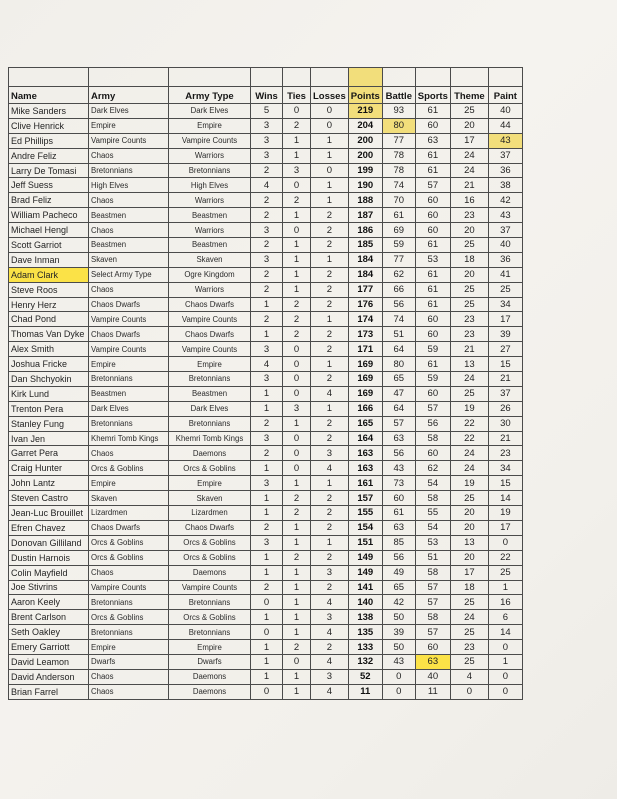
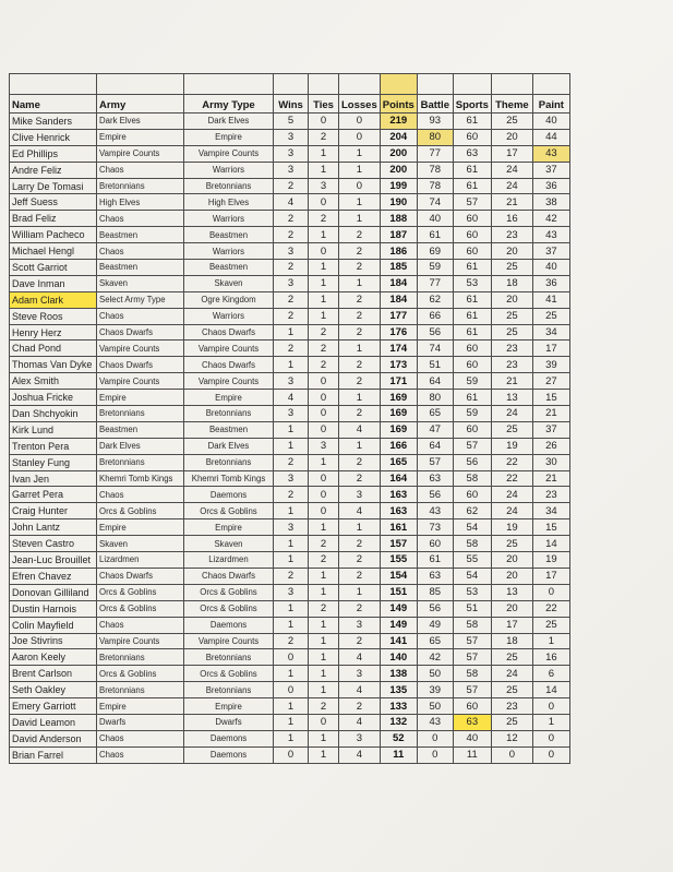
  Name	Army	Army Type	Wins	Ties	Losses	Points	Battle	Sports	Theme	Paint
  Mike Sanders	Dark Elves	Dark Elves	5	0	0	219	93	61	25	40
  Clive Henrick	Empire	Empire	3	2	0	204	80	60	20	44
  Ed Phillips	Vampire Counts	Vampire Counts	3	1	1	200	77	63	17	43
  Andre Feliz	Chaos	Warriors	3	1	1	200	78	61	24	37
  Larry De Tomasi	Bretonnians	Bretonnians	2	3	0	199	78	61	24	36
  Jeff Suess	High Elves	High Elves	4	0	1	190	74	57	21	38
- Brad Feliz	Chaos	Warriors	2	2	1	188	70	60	16	42
+ Brad Feliz	Chaos	Warriors	2	2	1	188	40	60	16	42
  William Pacheco	Beastmen	Beastmen	2	1	2	187	61	60	23	43
  Michael Hengl	Chaos	Warriors	3	0	2	186	69	60	20	37
  Scott Garriot	Beastmen	Beastmen	2	1	2	185	59	61	25	40
  Dave Inman	Skaven	Skaven	3	1	1	184	77	53	18	36
  Adam Clark	Select Army Type	Ogre Kingdom	2	1	2	184	62	61	20	41
  Steve Roos	Chaos	Warriors	2	1	2	177	66	61	25	25
  Henry Herz	Chaos Dwarfs	Chaos Dwarfs	1	2	2	176	56	61	25	34
  Chad Pond	Vampire Counts	Vampire Counts	2	2	1	174	74	60	23	17
  Thomas Van Dyke	Chaos Dwarfs	Chaos Dwarfs	1	2	2	173	51	60	23	39
  Alex Smith	Vampire Counts	Vampire Counts	3	0	2	171	64	59	21	27
  Joshua Fricke	Empire	Empire	4	0	1	169	80	61	13	15
  Dan Shchyokin	Bretonnians	Bretonnians	3	0	2	169	65	59	24	21
  Kirk Lund	Beastmen	Beastmen	1	0	4	169	47	60	25	37
  Trenton Pera	Dark Elves	Dark Elves	1	3	1	166	64	57	19	26
  Stanley Fung	Bretonnians	Bretonnians	2	1	2	165	57	56	22	30
  Ivan Jen	Khemri Tomb Kings	Khemri Tomb Kings	3	0	2	164	63	58	22	21
  Garret Pera	Chaos	Daemons	2	0	3	163	56	60	24	23
  Craig Hunter	Orcs & Goblins	Orcs & Goblins	1	0	4	163	43	62	24	34
  John Lantz	Empire	Empire	3	1	1	161	73	54	19	15
  Steven Castro	Skaven	Skaven	1	2	2	157	60	58	25	14
  Jean-Luc Brouillet	Lizardmen	Lizardmen	1	2	2	155	61	55	20	19
  Efren Chavez	Chaos Dwarfs	Chaos Dwarfs	2	1	2	154	63	54	20	17
  Donovan Gilliland	Orcs & Goblins	Orcs & Goblins	3	1	1	151	85	53	13	0
  Dustin Harnois	Orcs & Goblins	Orcs & Goblins	1	2	2	149	56	51	20	22
  Colin Mayfield	Chaos	Daemons	1	1	3	149	49	58	17	25
  Joe Stivrins	Vampire Counts	Vampire Counts	2	1	2	141	65	57	18	1
  Aaron Keely	Bretonnians	Bretonnians	0	1	4	140	42	57	25	16
  Brent Carlson	Orcs & Goblins	Orcs & Goblins	1	1	3	138	50	58	24	6
  Seth Oakley	Bretonnians	Bretonnians	0	1	4	135	39	57	25	14
  Emery Garriott	Empire	Empire	1	2	2	133	50	60	23	0
  David Leamon	Dwarfs	Dwarfs	1	0	4	132	43	63	25	1
- David Anderson	Chaos	Daemons	1	1	3	52	0	40	4	0
+ David Anderson	Chaos	Daemons	1	1	3	52	0	40	12	0
  Brian Farrel	Chaos	Daemons	0	1	4	11	0	11	0	0
